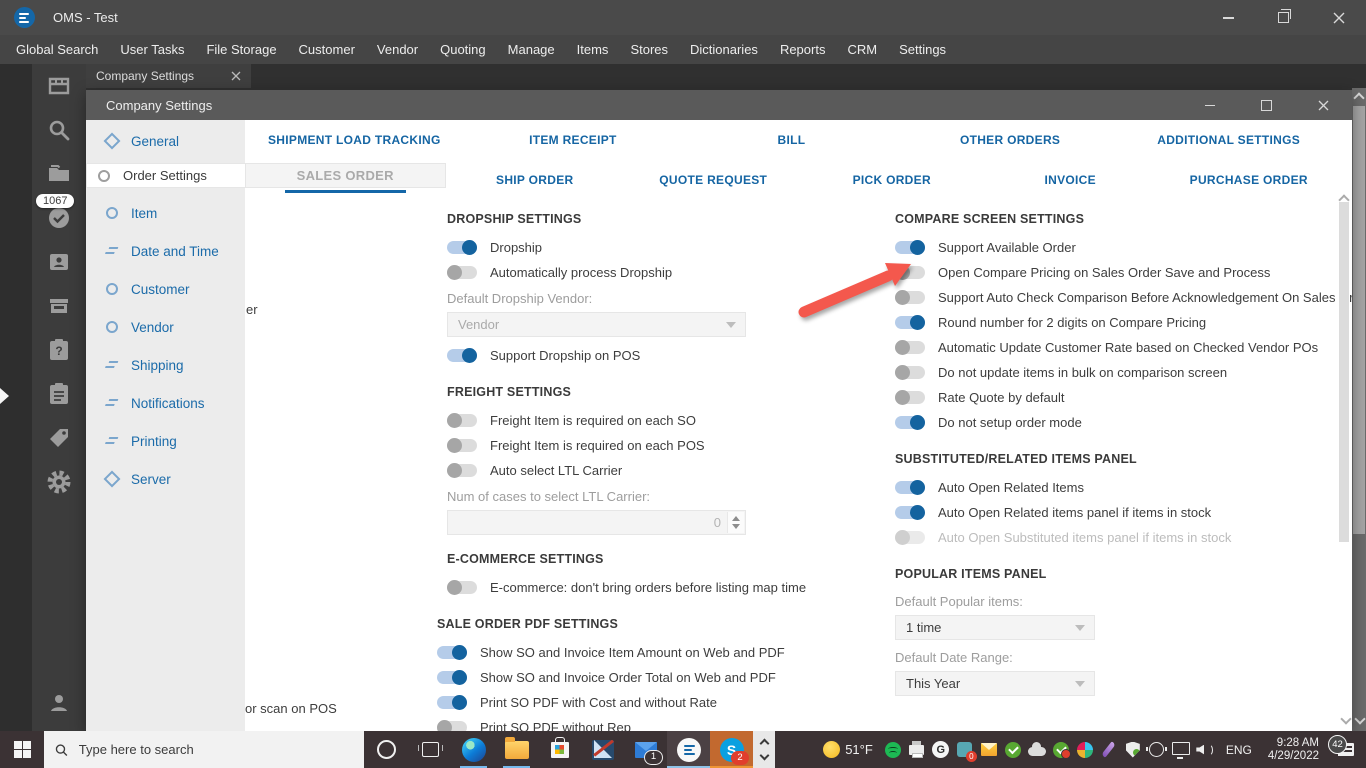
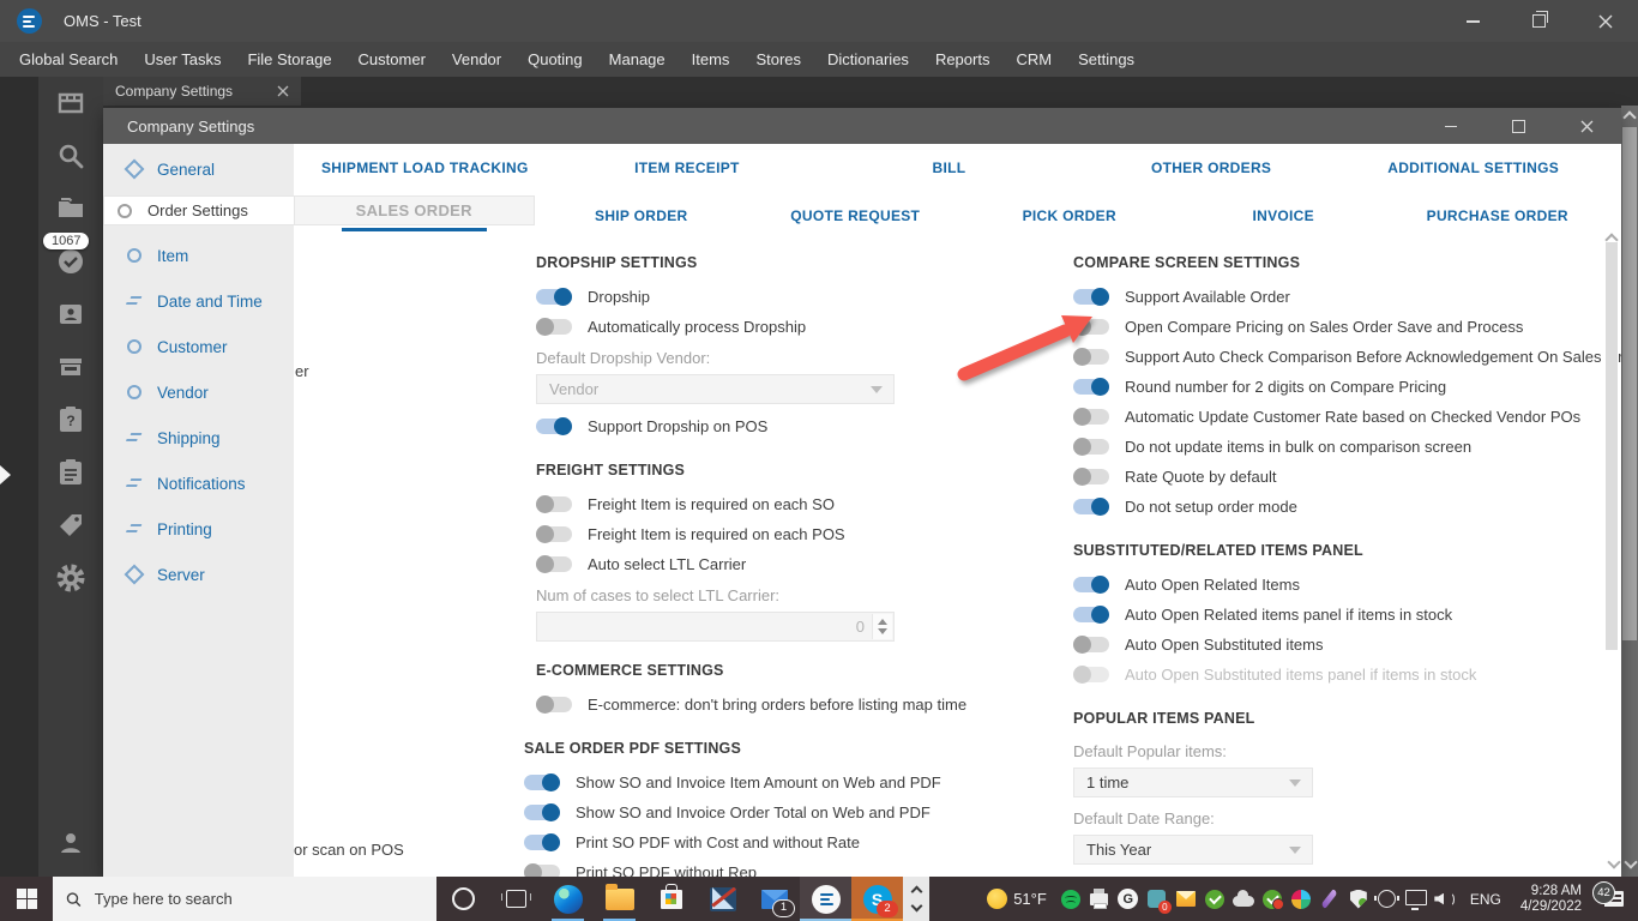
  OMS - Test
  Global Search
  User Tasks
  File Storage
  Customer
  Vendor
  Quoting
  Manage
  Items
  Stores
  Dictionaries
  Reports
  CRM
  Settings
  ?
  1067
  Company Settings
  Company Settings
  General
  Order Settings
  Item
  Date and Time
  Customer
  Vendor
  Shipping
  Notifications
  Printing
  Server
  SHIPMENT LOAD TRACKING
  ITEM RECEIPT
  BILL
  OTHER ORDERS
  ADDITIONAL SETTINGS
  SALES ORDER
  SHIP ORDER
  QUOTE REQUEST
  PICK ORDER
  INVOICE
  PURCHASE ORDER
  er
  or scan on POS
  DROPSHIP SETTINGS
  Dropship
  Automatically process Dropship
  Default Dropship Vendor:
  Vendor
  Support Dropship on POS
  FREIGHT SETTINGS
  Freight Item is required on each SO
  Freight Item is required on each POS
  Auto select LTL Carrier
  Num of cases to select LTL Carrier:
  0
  E-COMMERCE SETTINGS
  E-commerce: don't bring orders before listing map time
  SALE ORDER PDF SETTINGS
  Show SO and Invoice Item Amount on Web and PDF
  Show SO and Invoice Order Total on Web and PDF
  Print SO PDF with Cost and without Rate
  Print SO PDF without Rep
  COMPARE SCREEN SETTINGS
  Support Available Order
  Open Compare Pricing on Sales Order Save and Process
  Support Auto Check Comparison Before Acknowledgement On Salesr
  Round number for 2 digits on Compare Pricing
  Automatic Update Customer Rate based on Checked Vendor POs
  Do not update items in bulk on comparison screen
  Rate Quote by default
  Do not setup order mode
  SUBSTITUTED/RELATED ITEMS PANEL
  Auto Open Related Items
  Auto Open Related items panel if items in stock
+ Auto Open Substituted items
  Auto Open Substituted items panel if items in stock
  POPULAR ITEMS PANEL
  Default Popular items:
  1 time
  Default Date Range:
  This Year
  Type here to search
  1
  S
  2
  51°F
  G
  0
  ENG
  9:28 AM
  4/29/2022
  42
